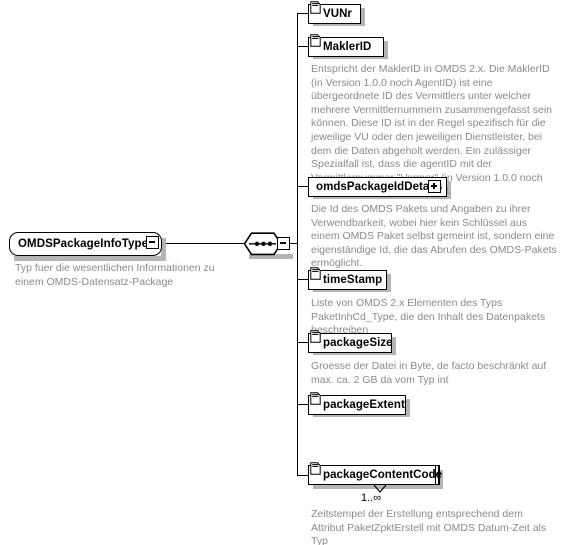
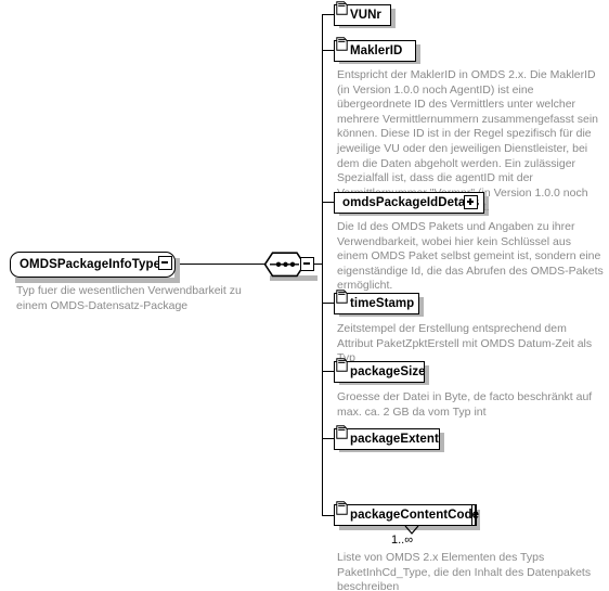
  OMDSPackageInfoType
- Typ fuer die wesentlichen Informationen zu einem OMDS-Datensatz-Package
+ Typ fuer die wesentlichen Verwendbarkeit zu einem OMDS-Datensatz-Package
  VUNr
  MaklerID
  Entspricht der MaklerID in OMDS 2.x. Die MaklerID (in Version 1.0.0 noch AgentID) ist eine übergeordnete ID des Vermittlers unter welcher mehrere Vermittlernummern zusammengefasst sein können. Diese ID ist in der Regel spezifisch für die jeweilige VU oder den jeweiligen Dienstleister, bei dem die Daten abgeholt werden. Ein zulässiger Spezialfall ist, dass die agentID mit der n Version 1.0.0 noch t.
  omdsPackageIdDeta
  Die Id des OMDS Pakets und Angaben zu ihrer Verwendbarkeit, wobei hier kein Schlüssel aus einem OMDS Paket selbst gemeint ist, sondern eine eigenständige Id, die das Abrufen des OMDS-Pakets ermöglicht.
  timeStamp
- Liste von OMDS 2.x Elementen des Typs PaketInhCd_Type, die den Inhalt des Datenpakets beschreiben
+ Zeitstempel der Erstellung entsprechend dem Attribut PaketZpktErstell mit OMDS Datum-Zeit als Typ
  packageSize
  Groesse der Datei in Byte, de facto beschränkt auf max. ca. 2 GB da vom Typ int
  packageExtent
  packageContentCode
  1..∞
- Zeitstempel der Erstellung entsprechend dem Attribut PaketZpktErstell mit OMDS Datum-Zeit als Typ
+ Liste von OMDS 2.x Elementen des Typs PaketInhCd_Type, die den Inhalt des Datenpakets beschreiben
